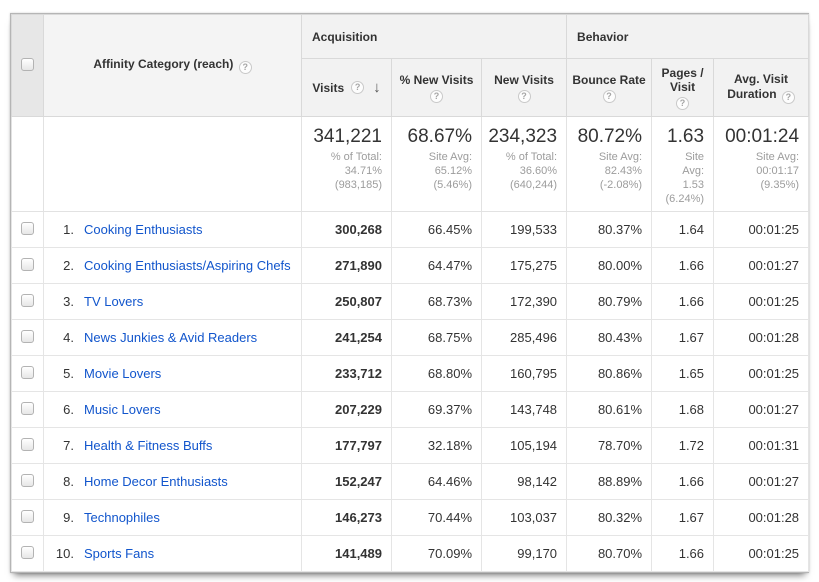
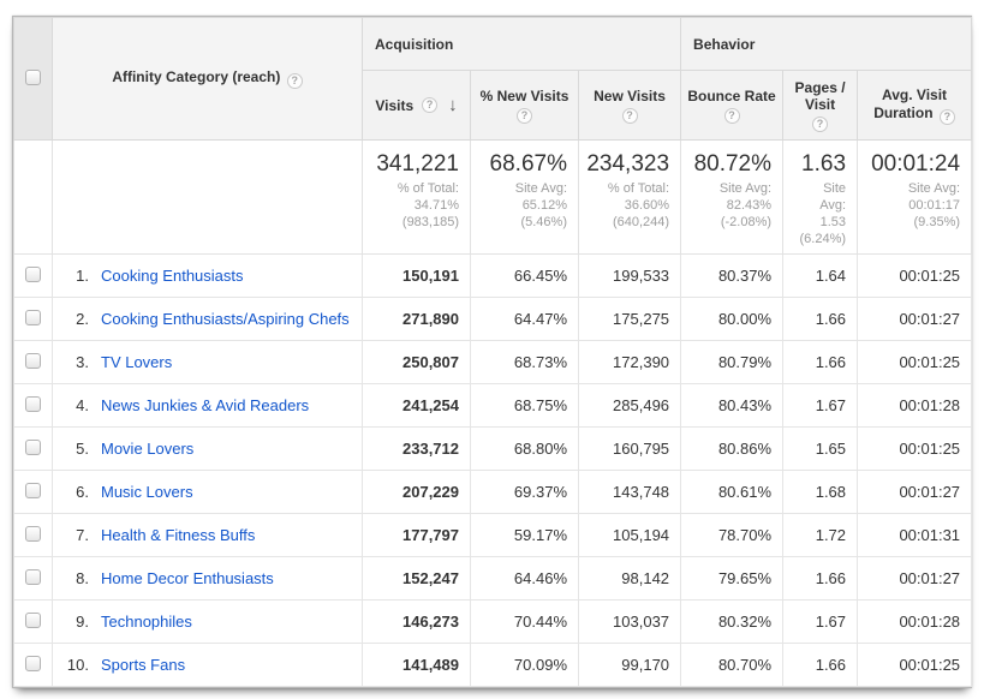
  	Affinity Category (reach) ?	Acquisition	Behavior
  Visits ? ↓	% New Visits ?	New Visits ?	Bounce Rate ?	Pages / Visit ?	Avg. Visit Duration ?
  		341,221 % of Total: 34.71% (983,185)	68.67% Site Avg: 65.12% (5.46%)	234,323 % of Total: 36.60% (640,244)	80.72% Site Avg: 82.43% (-2.08%)	1.63 Site Avg: 1.53 (6.24%)	00:01:24 Site Avg: 00:01:17 (9.35%)
- 	1. Cooking Enthusiasts	300,268	66.45%	199,533	80.37%	1.64	00:01:25
+ 	1. Cooking Enthusiasts	150,191	66.45%	199,533	80.37%	1.64	00:01:25
  	2. Cooking Enthusiasts/Aspiring Chefs	271,890	64.47%	175,275	80.00%	1.66	00:01:27
  	3. TV Lovers	250,807	68.73%	172,390	80.79%	1.66	00:01:25
  	4. News Junkies & Avid Readers	241,254	68.75%	285,496	80.43%	1.67	00:01:28
  	5. Movie Lovers	233,712	68.80%	160,795	80.86%	1.65	00:01:25
  	6. Music Lovers	207,229	69.37%	143,748	80.61%	1.68	00:01:27
- 	7. Health & Fitness Buffs	177,797	32.18%	105,194	78.70%	1.72	00:01:31
+ 	7. Health & Fitness Buffs	177,797	59.17%	105,194	78.70%	1.72	00:01:31
- 	8. Home Decor Enthusiasts	152,247	64.46%	98,142	88.89%	1.66	00:01:27
+ 	8. Home Decor Enthusiasts	152,247	64.46%	98,142	79.65%	1.66	00:01:27
  	9. Technophiles	146,273	70.44%	103,037	80.32%	1.67	00:01:28
  	10. Sports Fans	141,489	70.09%	99,170	80.70%	1.66	00:01:25
